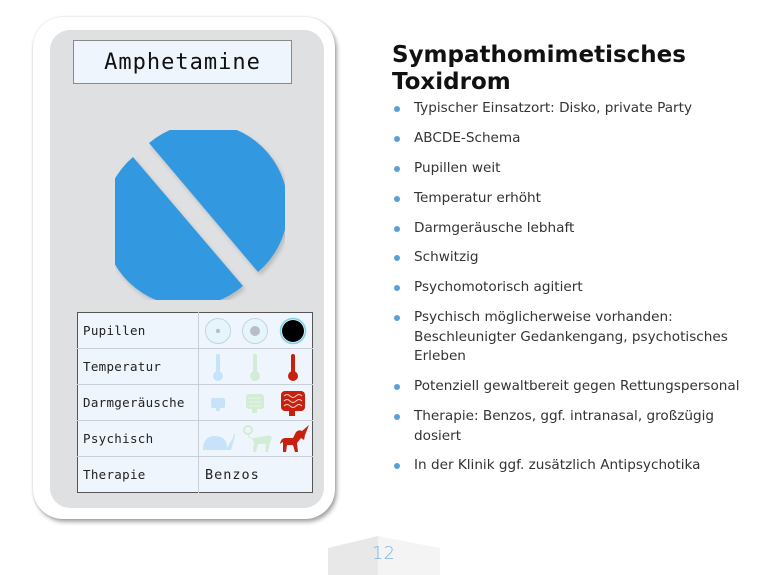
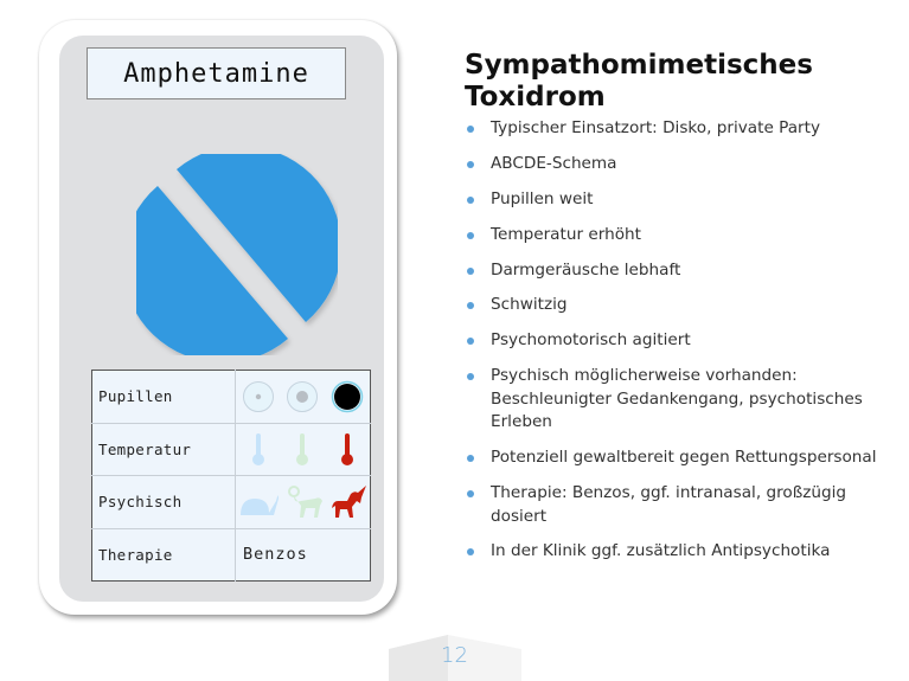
  Amphetamine
  Pupillen
  Temperatur
- Darmgeräusche
  Psychisch
  Therapie	Benzos
  Sympathomimetisches
  Toxidrom
  Typischer Einsatzort: Disko, private Party
  ABCDE-Schema
  Pupillen weit
  Temperatur erhöht
  Darmgeräusche lebhaft
  Schwitzig
  Psychomotorisch agitiert
  Psychisch möglicherweise vorhanden: Beschleunigter Gedankengang, psychotisches Erleben
  Potenziell gewaltbereit gegen Rettungspersonal
  Therapie: Benzos, ggf. intranasal, großzügig dosiert
  In der Klinik ggf. zusätzlich Antipsychotika
  12
